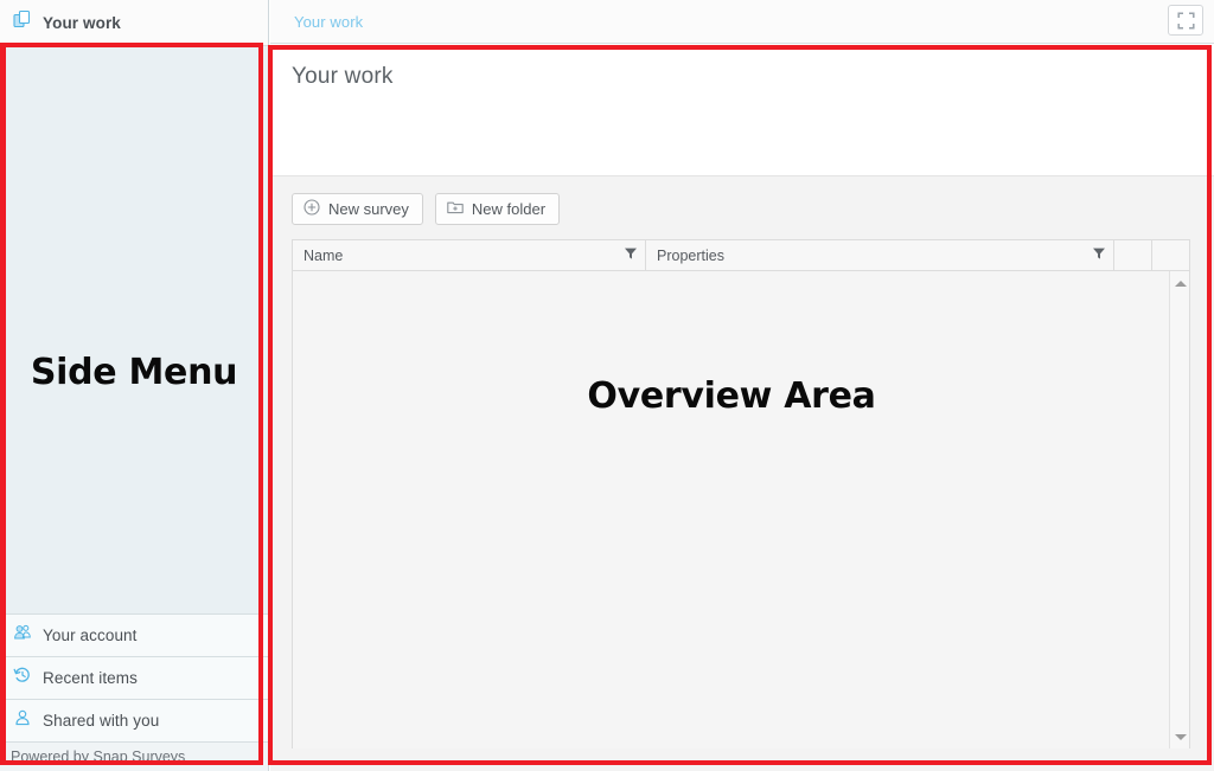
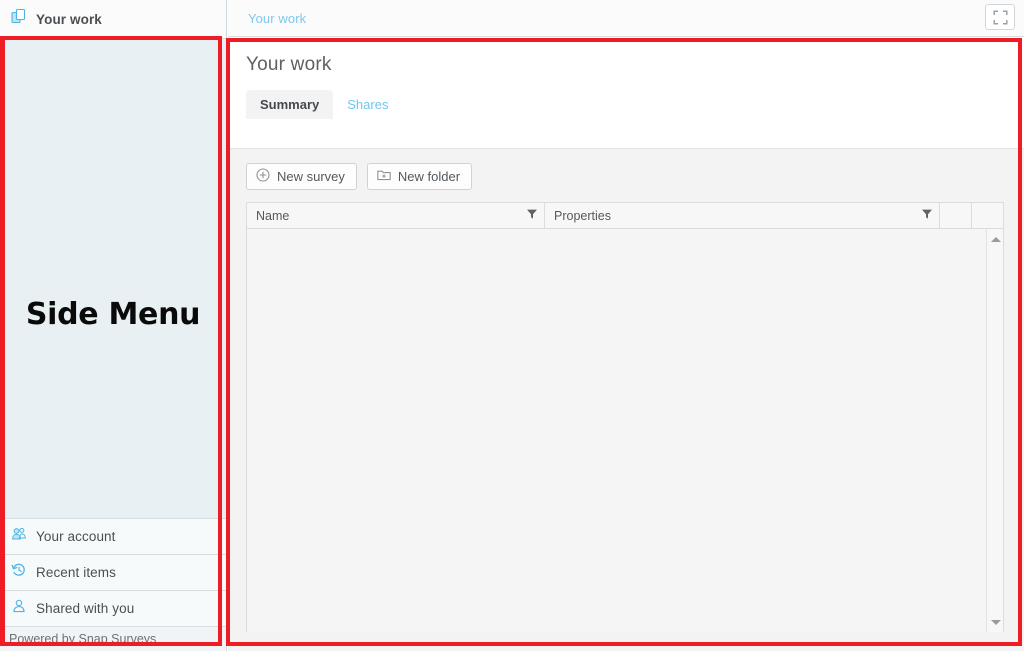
  Your work
  Side Menu
  Your account
  Recent items
  Shared with you
  Powered by Snap Surveys
  Your work
  Your work
+ Summary
+ Shares
  New survey
  New folder
  Name
  Properties
- Overview Area
